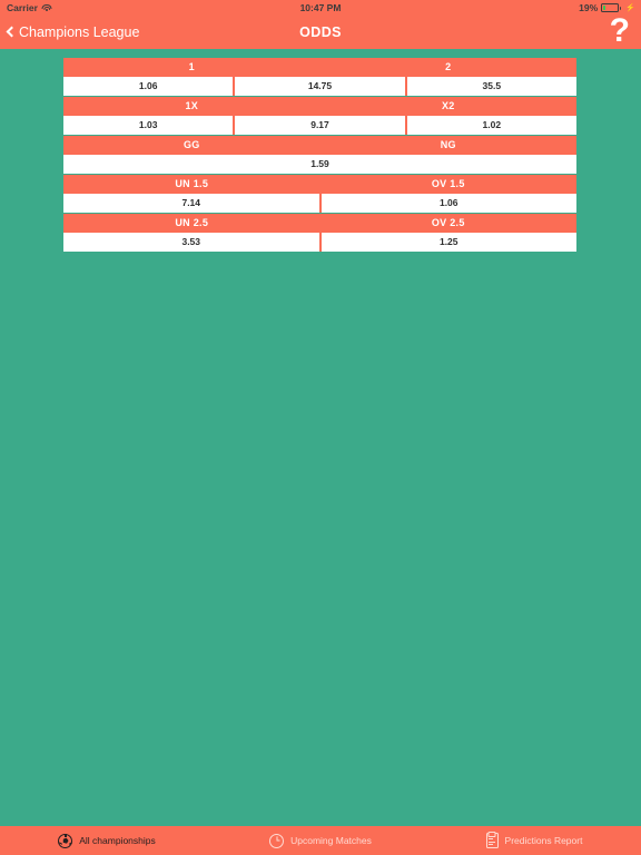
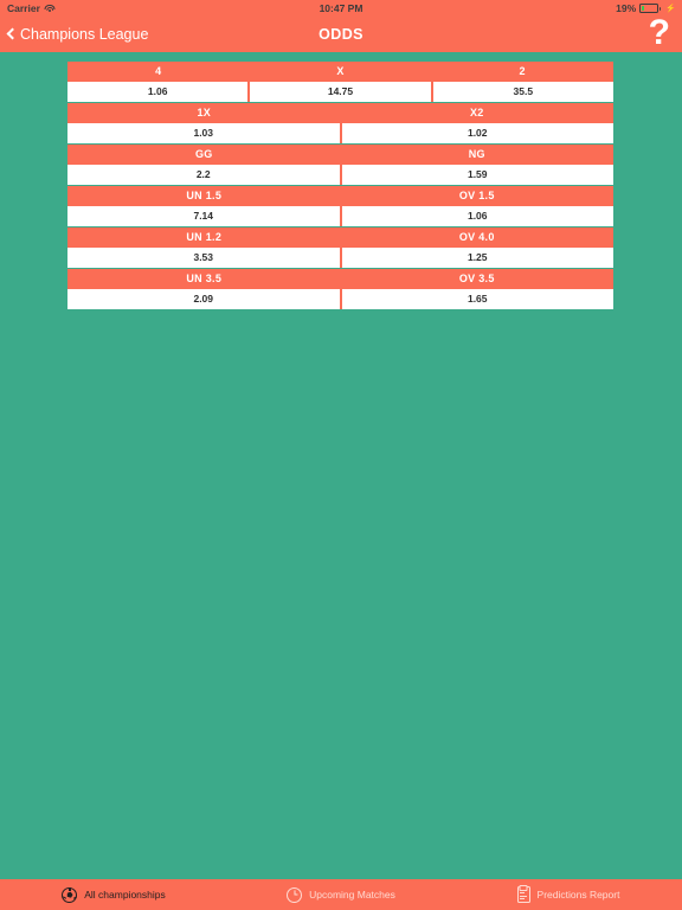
  Carrier
  10:47 PM
  19%
  Champions League
  ODDS
  ?
- 1
+ 4
+ X
  2
  1.06
  14.75
  35.5
  1X
  X2
  1.03
- 9.17
  1.02
  GG
  NG
+ 2.2
  1.59
  UN 1.5
  OV 1.5
  7.14
  1.06
- UN 2.5
+ UN 1.2
- OV 2.5
+ OV 4.0
  3.53
  1.25
+ UN 3.5
+ OV 3.5
+ 2.09
+ 1.65
  All championships
  Upcoming Matches
  Predictions Report
